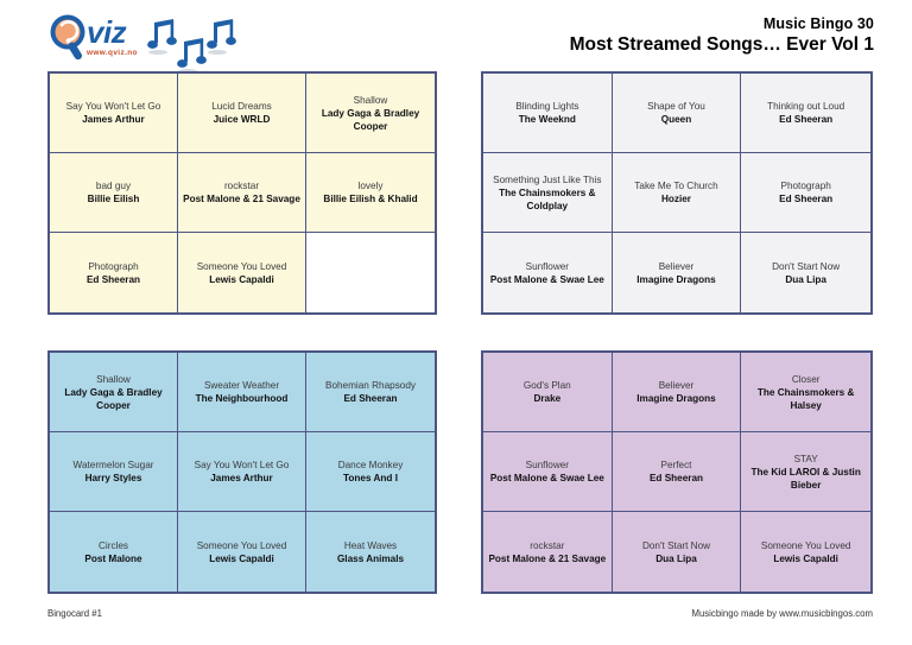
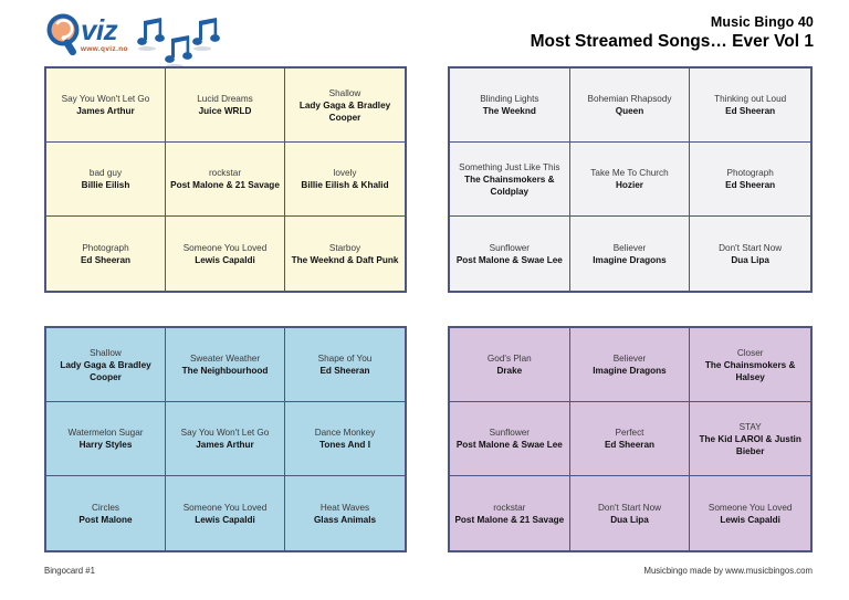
  viz
- Music Bingo 30
+ Music Bingo 40
  Most Streamed Songs… Ever Vol 1
  Say You Won't Let Go
  James Arthur
  Lucid Dreams
  Juice WRLD
  Shallow
  Lady Gaga & Bradley Cooper
  bad guy
  Billie Eilish
  rockstar
  Post Malone & 21 Savage
  lovely
  Billie Eilish & Khalid
  Photograph
  Ed Sheeran
  Someone You Loved
  Lewis Capaldi
+ Starboy
+ The Weeknd & Daft Punk
  Blinding Lights
  The Weeknd
- Shape of You
+ Bohemian Rhapsody
  Queen
  Thinking out Loud
  Ed Sheeran
  Something Just Like This
  The Chainsmokers & Coldplay
  Take Me To Church
  Hozier
  Photograph
  Ed Sheeran
  Sunflower
  Post Malone & Swae Lee
  Believer
  Imagine Dragons
  Don't Start Now
  Dua Lipa
  Shallow
  Lady Gaga & Bradley Cooper
  Sweater Weather
  The Neighbourhood
- Bohemian Rhapsody
+ Shape of You
  Ed Sheeran
  Watermelon Sugar
  Harry Styles
  Say You Won't Let Go
  James Arthur
  Dance Monkey
  Tones And I
  Circles
  Post Malone
  Someone You Loved
  Lewis Capaldi
  Heat Waves
  Glass Animals
  God's Plan
  Drake
  Believer
  Imagine Dragons
  Closer
  The Chainsmokers & Halsey
  Sunflower
  Post Malone & Swae Lee
  Perfect
  Ed Sheeran
  STAY
  The Kid LAROI & Justin Bieber
  rockstar
  Post Malone & 21 Savage
  Don't Start Now
  Dua Lipa
  Someone You Loved
  Lewis Capaldi
  Bingocard #1
  Musicbingo made by www.musicbingos.com
